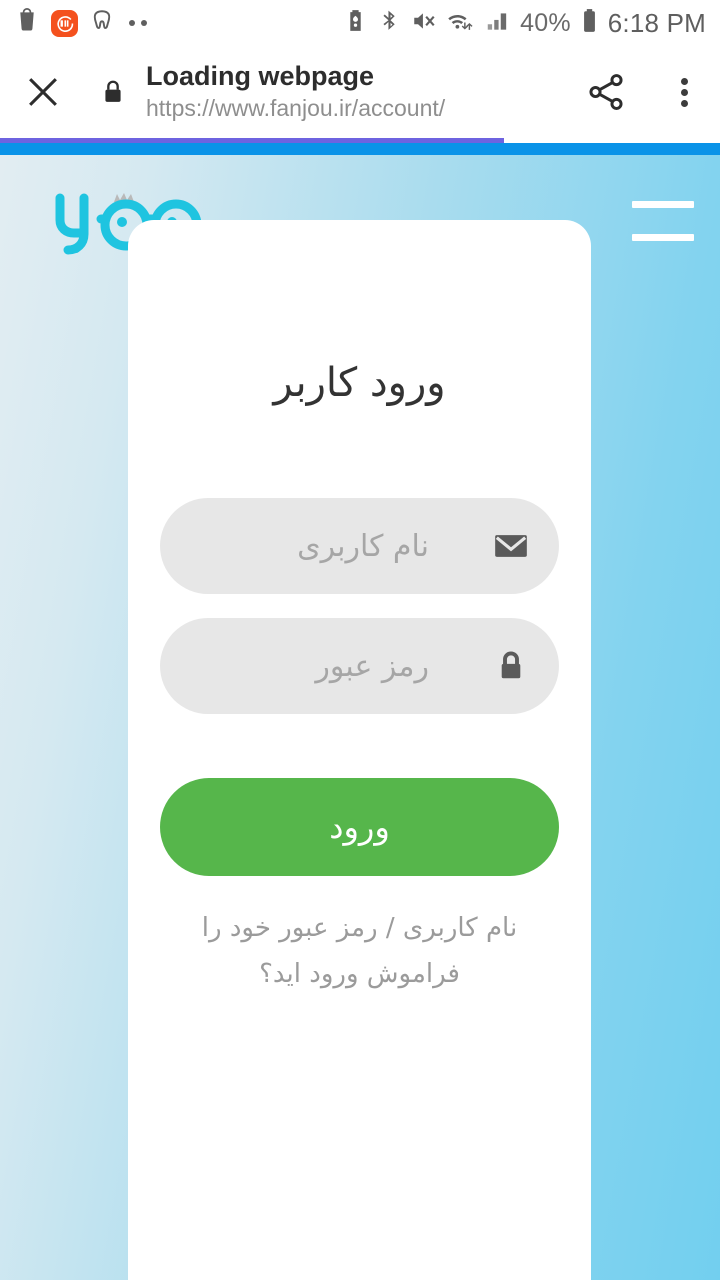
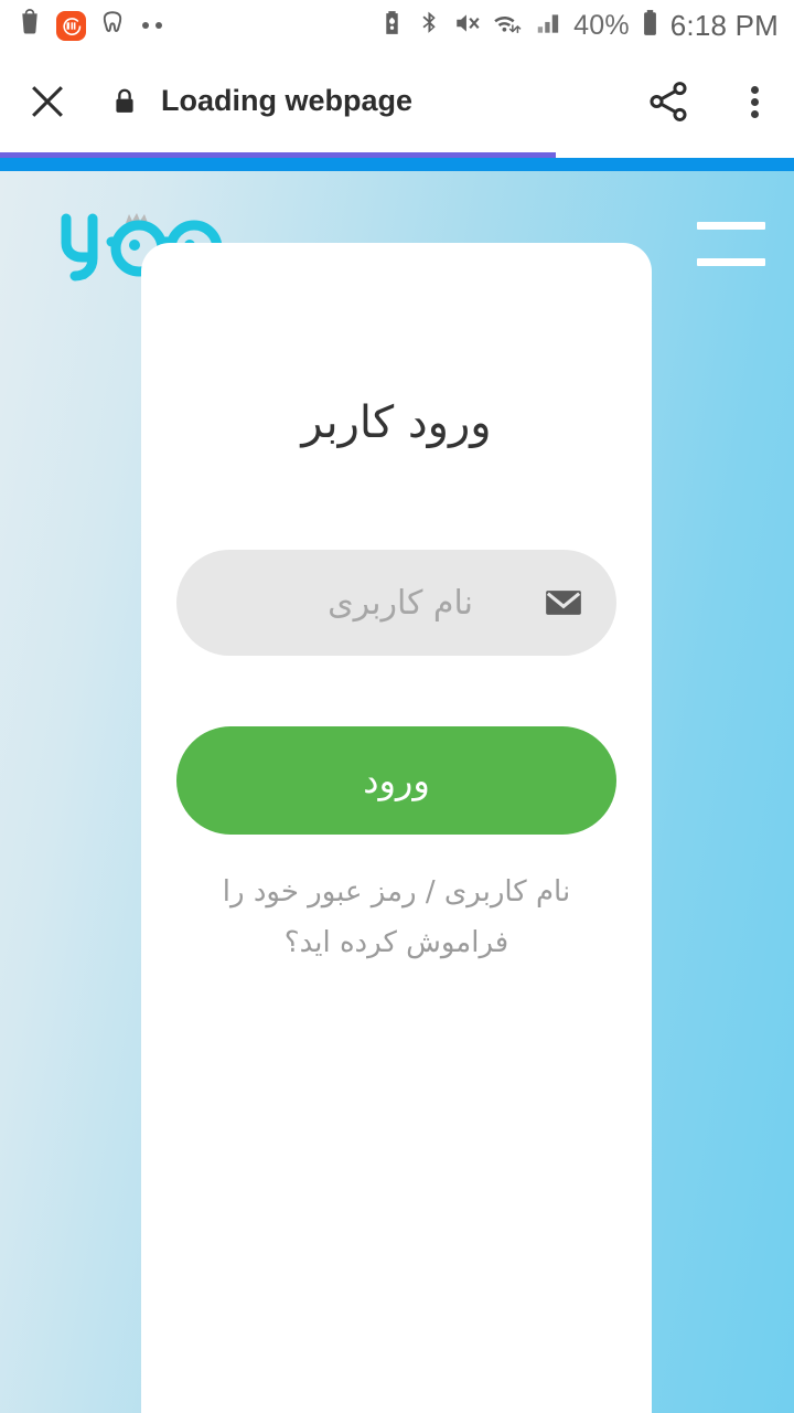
  40%
  6:18 PM
  Loading webpage
- https://www.fanjou.ir/account/
  ورود کاربر
  نام کاربری
- رمز عبور
  ورود
- نام کاربری / رمز عبور خود را فراموش ورود اید؟
+ نام کاربری / رمز عبور خود را فراموش کرده اید؟
